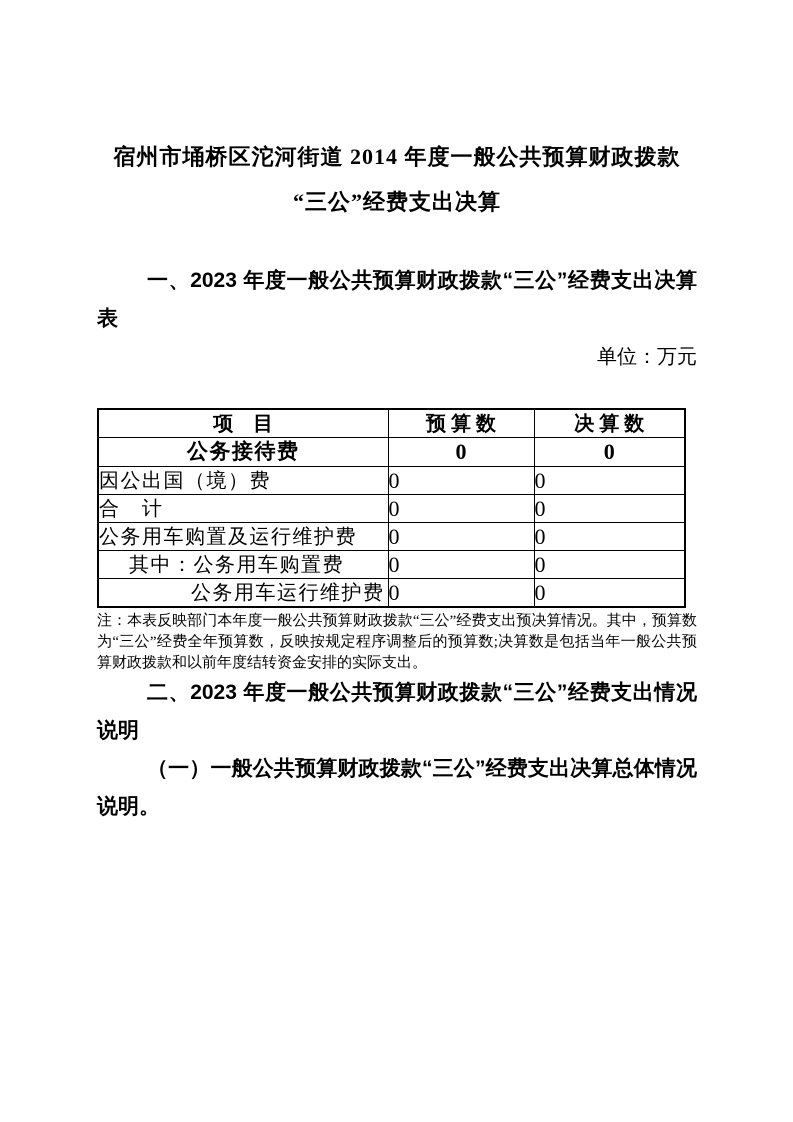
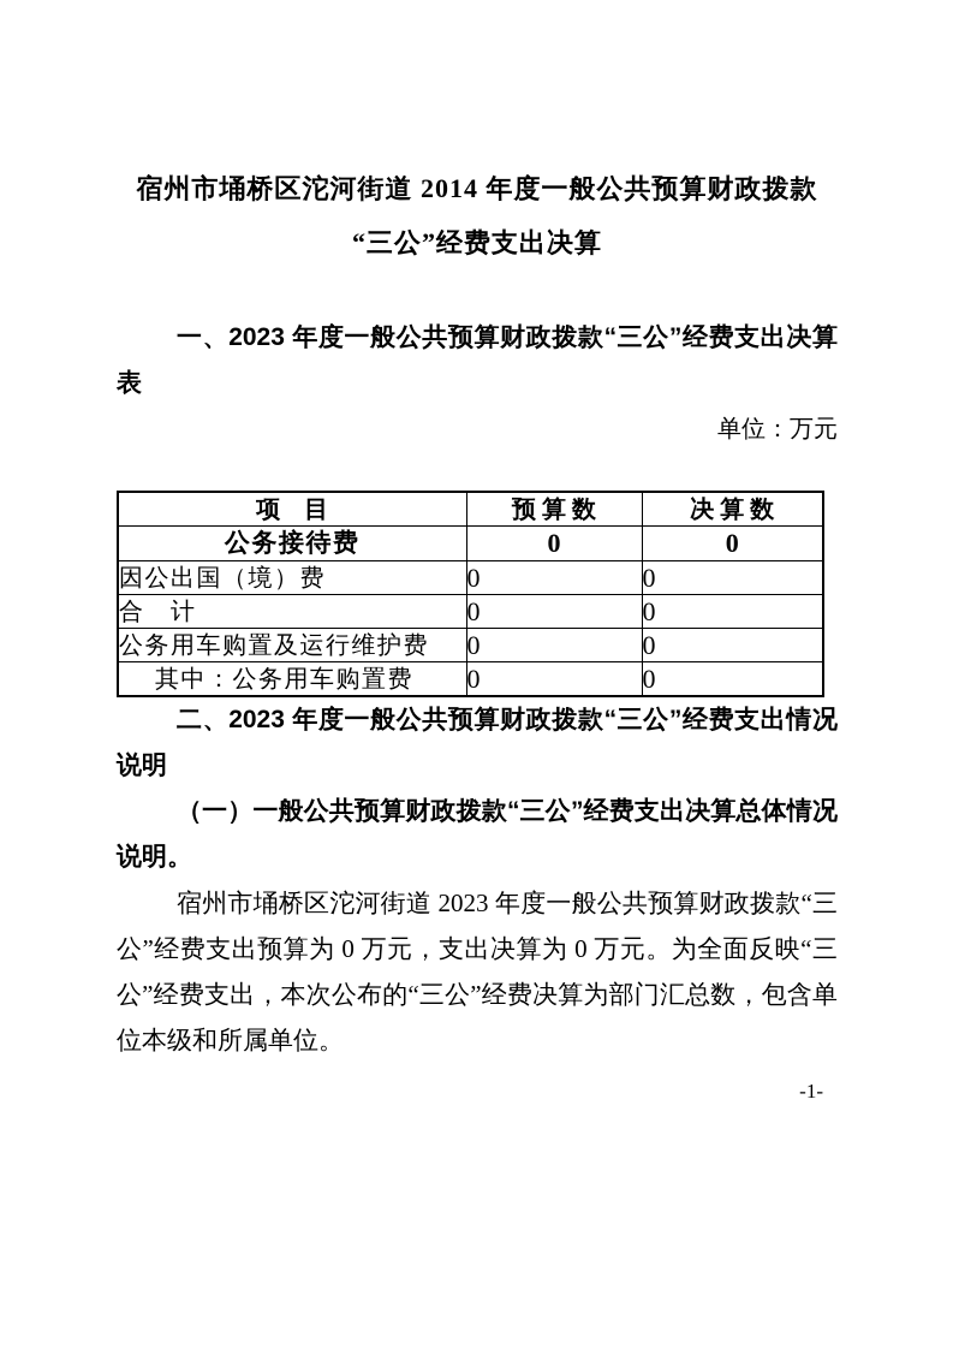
  宿州市埇桥区沱河街道 2014 年度一般公共预算财政拨款
  “三公”经费支出决算
  一、2023 年度一般公共预算财政拨款“三公”经费支出决算表
  单位：万元
  项 目	预 算 数	决 算 数
  公务接待费	0	0
  因公出国（境）费	0	0
  合 计	0	0
  公务用车购置及运行维护费	0	0
  其中：公务用车购置费	0	0
- 公务用车运行维护费	0	0
- 注：本表反映部门本年度一般公共预算财政拨款“三公”经费支出预决算情况。其中，预算数为“三公”经费全年预算数，反映按规定程序调整后的预算数;决算数是包括当年一般公共预算财政拨款和以前年度结转资金安排的实际支出。
  二、2023 年度一般公共预算财政拨款“三公”经费支出情况说明
  （一）一般公共预算财政拨款“三公”经费支出决算总体情况说明。
+ 宿州市埇桥区沱河街道 2023 年度一般公共预算财政拨款“三公”经费支出预算为 0 万元，支出决算为 0 万元。为全面反映“三公”经费支出，本次公布的“三公”经费决算为部门汇总数，包含单位本级和所属单位。
+ -1-
